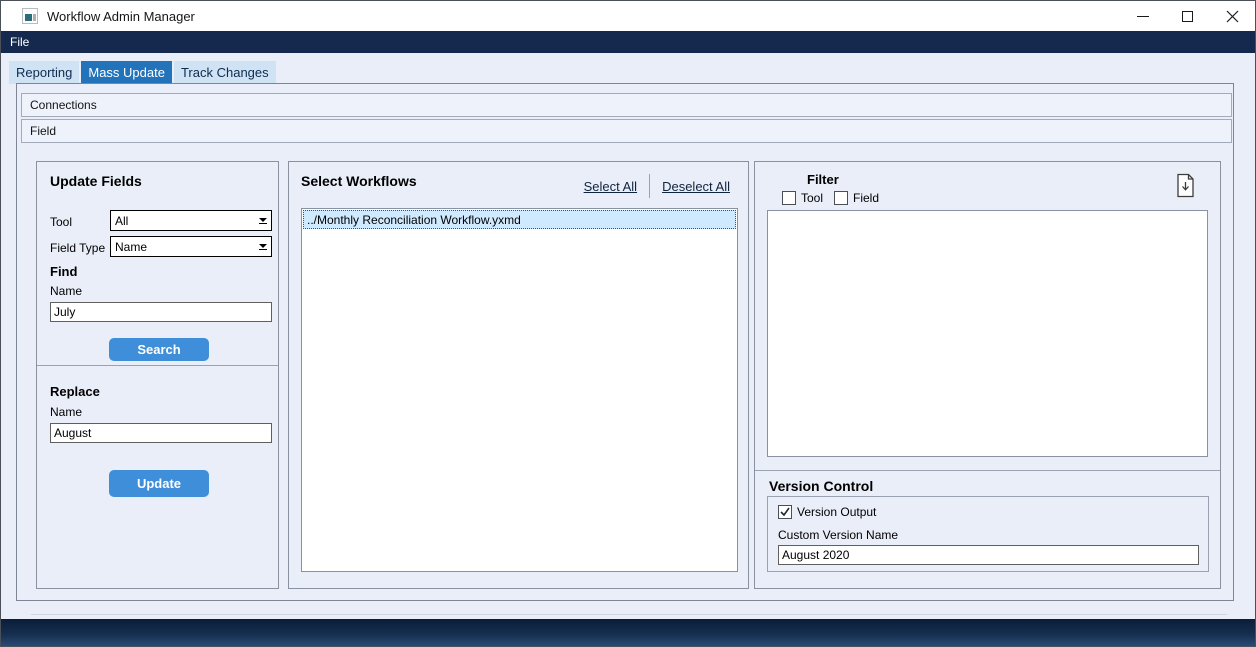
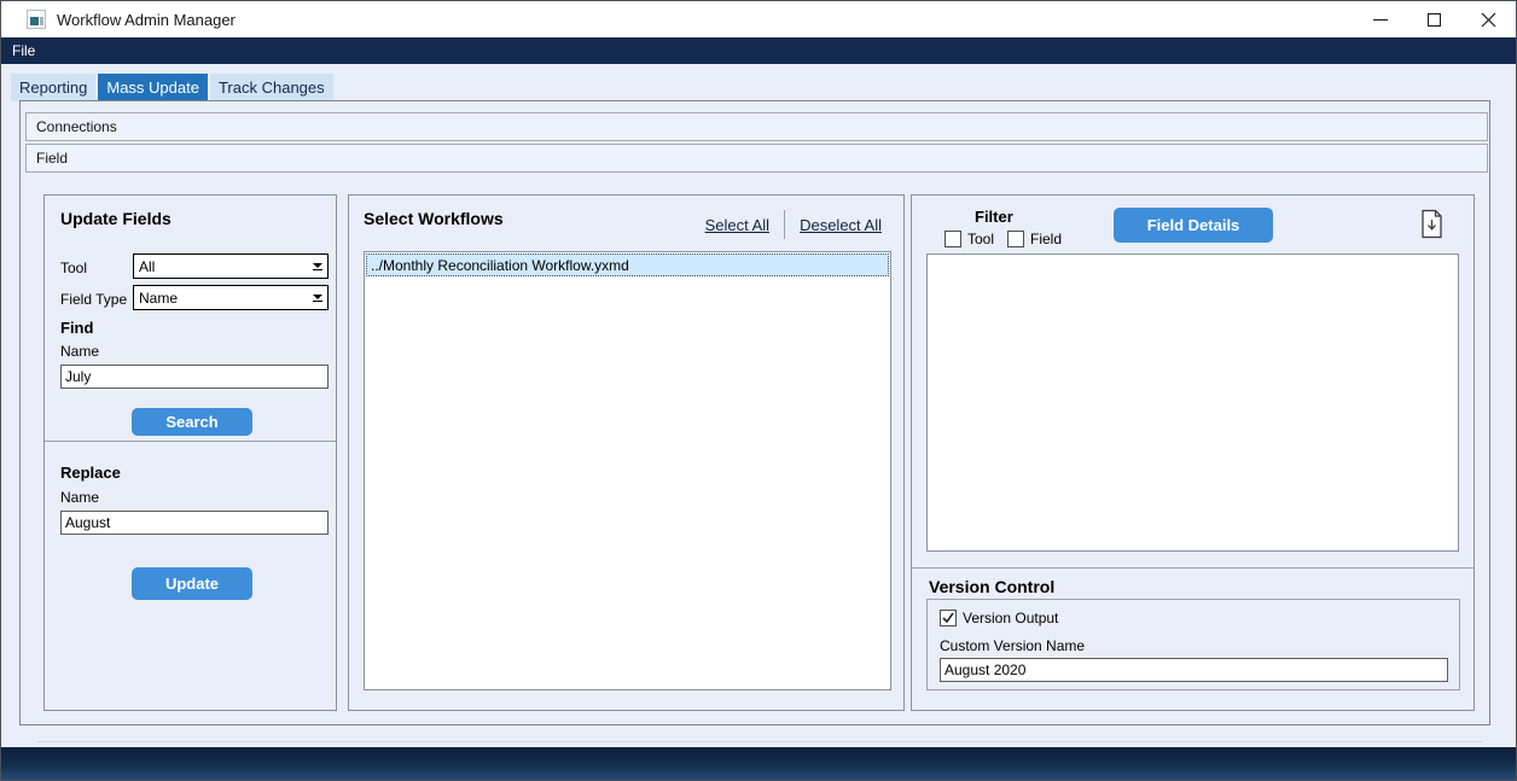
  Workflow Admin Manager
  File
  Reporting
  Mass Update
  Track Changes
  Connections
  Field
  Update Fields
  Tool
  All
  Field Type
  Name
  Find
  Name
  July
  Search
  Replace
  Name
  August
  Update
  Select Workflows
  Select All
  Deselect All
  ../Monthly Reconciliation Workflow.yxmd
  Filter
  Tool
  Field
+ Field Details
  Version Control
  Version Output
  Custom Version Name
  August 2020
